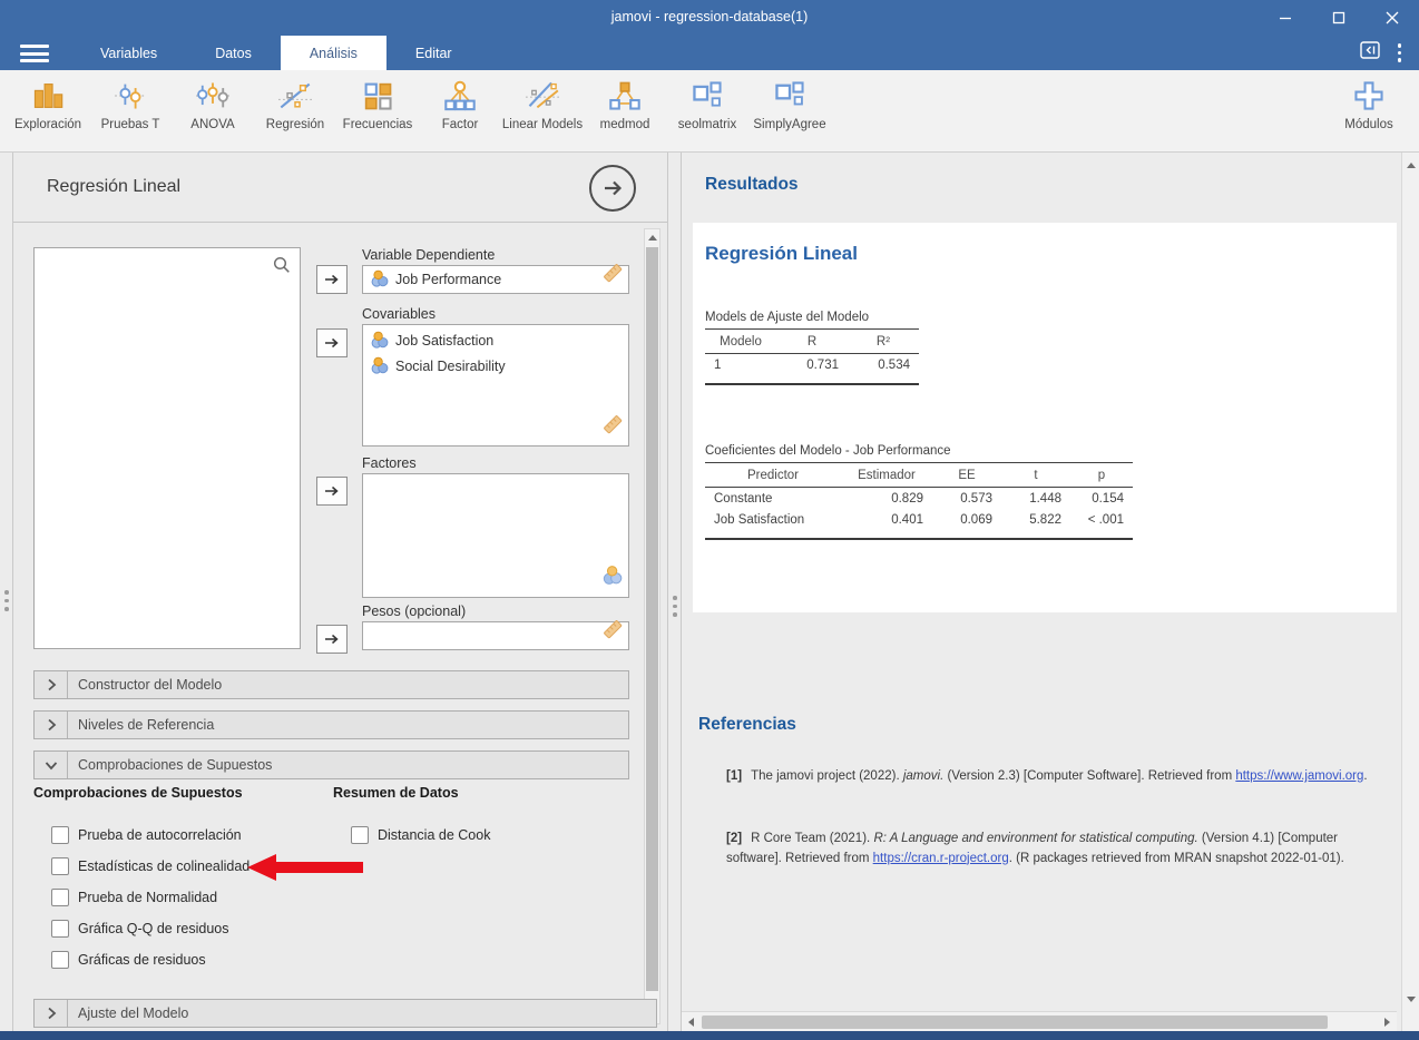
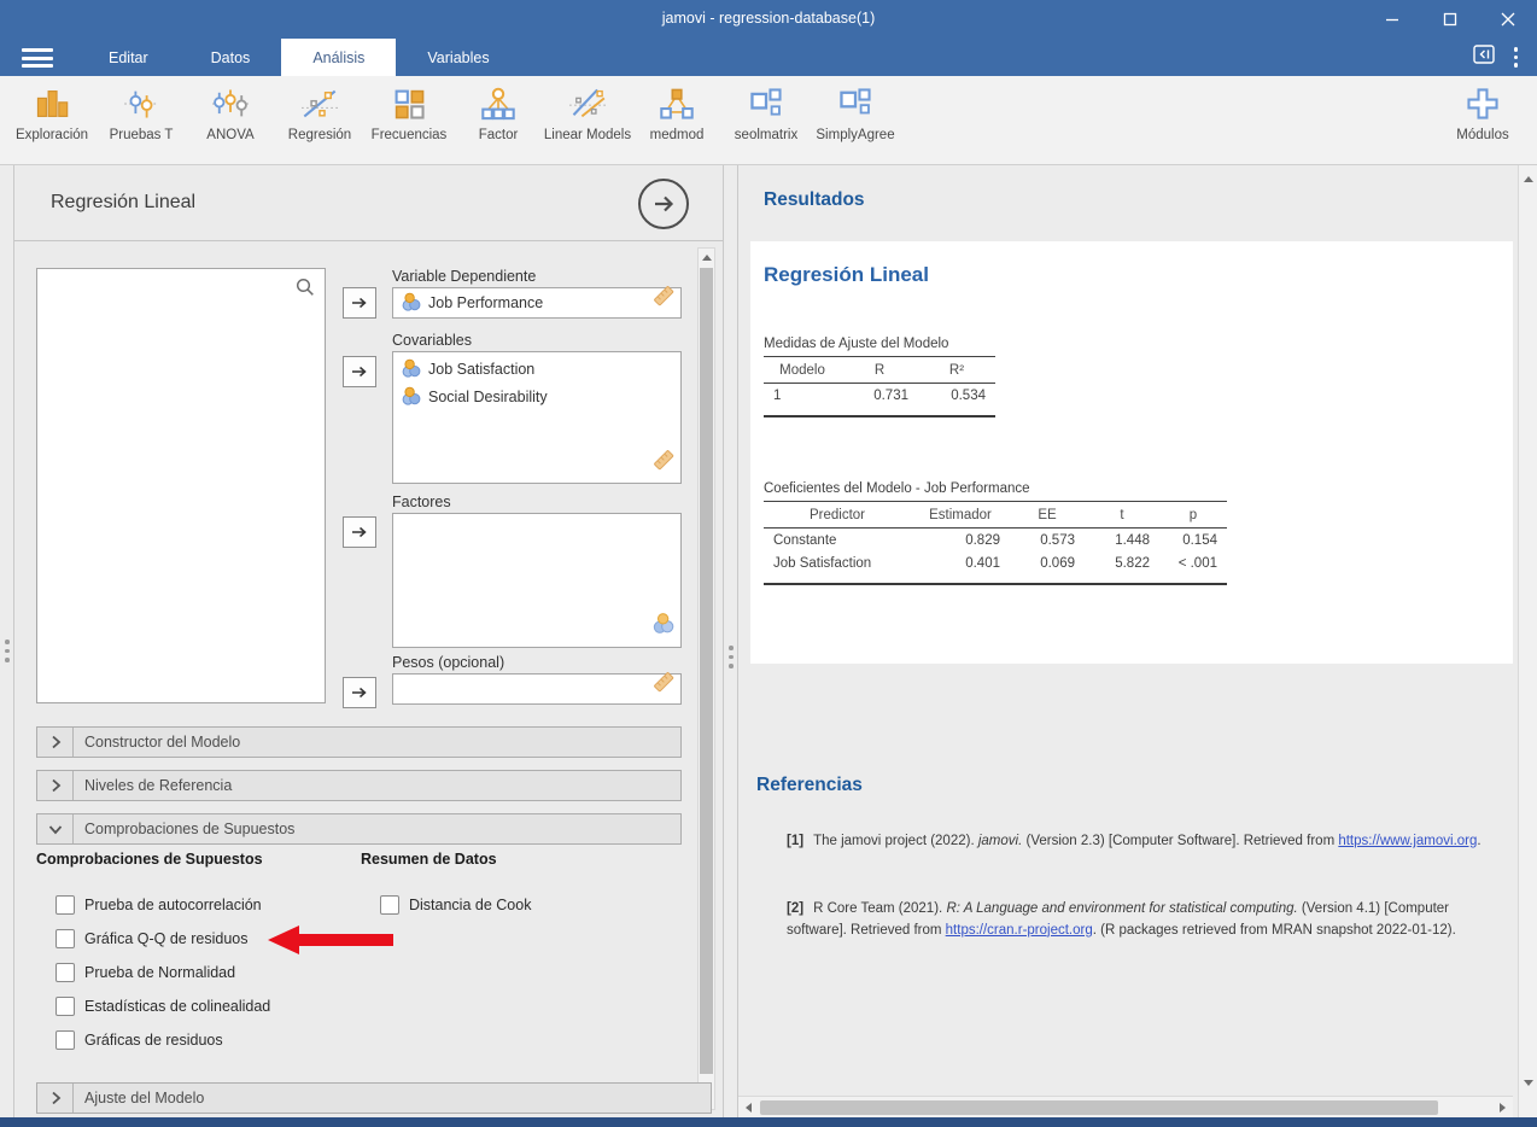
  jamovi - regression-database(1)
- Variables
+ Editar
  Datos
  Análisis
- Editar
+ Variables
  Exploración
  Pruebas T
  ANOVA
  Regresión
  Frecuencias
  Factor
  Linear Models
  medmod
  seolmatrix
  SimplyAgree
  Módulos
  Regresión Lineal
  Variable Dependiente
  Job Performance
  Covariables
  Job Satisfaction
  Social Desirability
  Factores
  Pesos (opcional)
  Constructor del Modelo
  Niveles de Referencia
  Comprobaciones de Supuestos
  Comprobaciones de Supuestos
  Resumen de Datos
  Prueba de autocorrelación
- Estadísticas de colinealidad
+ Gráfica Q-Q de residuos
  Prueba de Normalidad
- Gráfica Q-Q de residuos
+ Estadísticas de colinealidad
  Gráficas de residuos
  Distancia de Cook
  Ajuste del Modelo
  Resultados
  Regresión Lineal
- Models de Ajuste del Modelo
+ Medidas de Ajuste del Modelo
  Modelo	R	R²
  1	0.731	0.534
  Coeficientes del Modelo - Job Performance
  Predictor	Estimador	EE	t	p
  Constante	0.829	0.573	1.448	0.154
  Job Satisfaction	0.401	0.069	5.822	< .001
  Referencias
  [1] The jamovi project (2022). jamovi. (Version 2.3) [Computer Software]. Retrieved from https://www.jamovi.org.
- [2] R Core Team (2021). R: A Language and environment for statistical computing. (Version 4.1) [Computer software]. Retrieved from https://cran.r-project.org. (R packages retrieved from MRAN snapshot 2022-01-01).
+ [2] R Core Team (2021). R: A Language and environment for statistical computing. (Version 4.1) [Computer software]. Retrieved from https://cran.r-project.org. (R packages retrieved from MRAN snapshot 2022-01-12).
